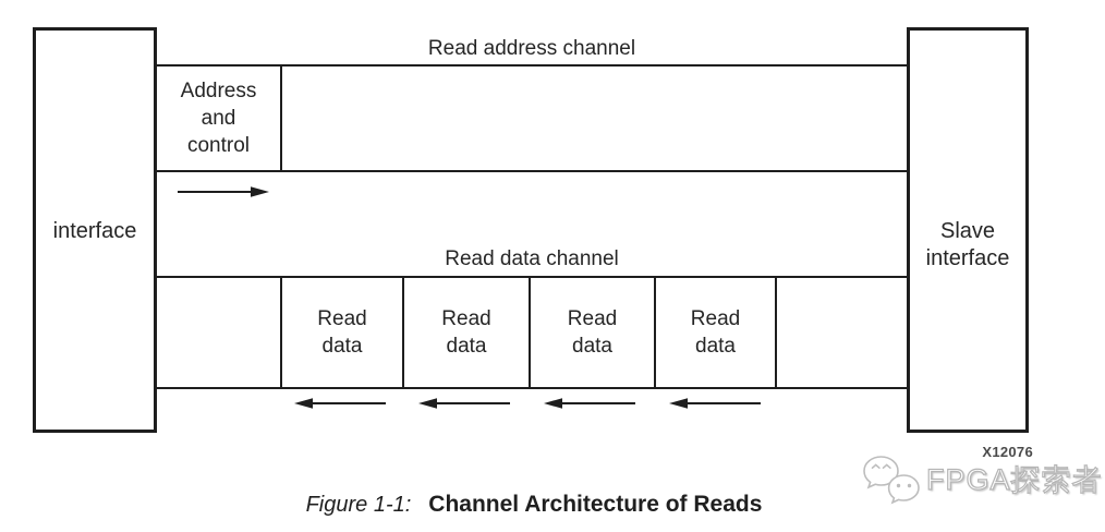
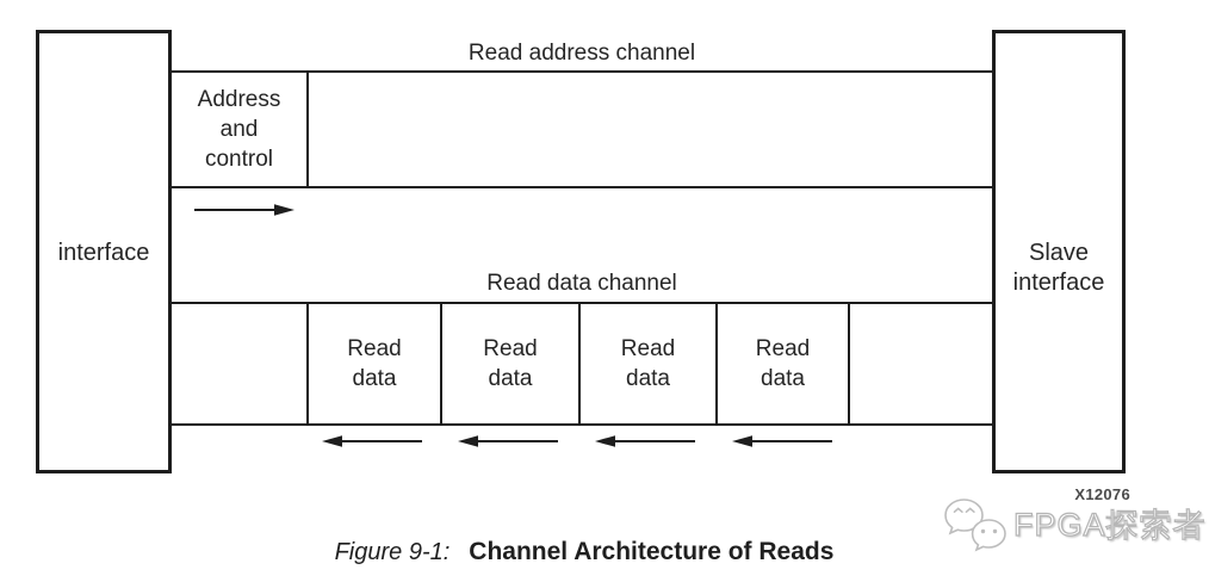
  interface
  Slave
  interface
  Read address channel
  Address
  and
  control
  Read data channel
  Read
  data
  Read
  data
  Read
  data
  Read
  data
  X12076
  FPGA探索者
- Figure 1-1: Channel Architecture of Reads
+ Figure 9-1: Channel Architecture of Reads
